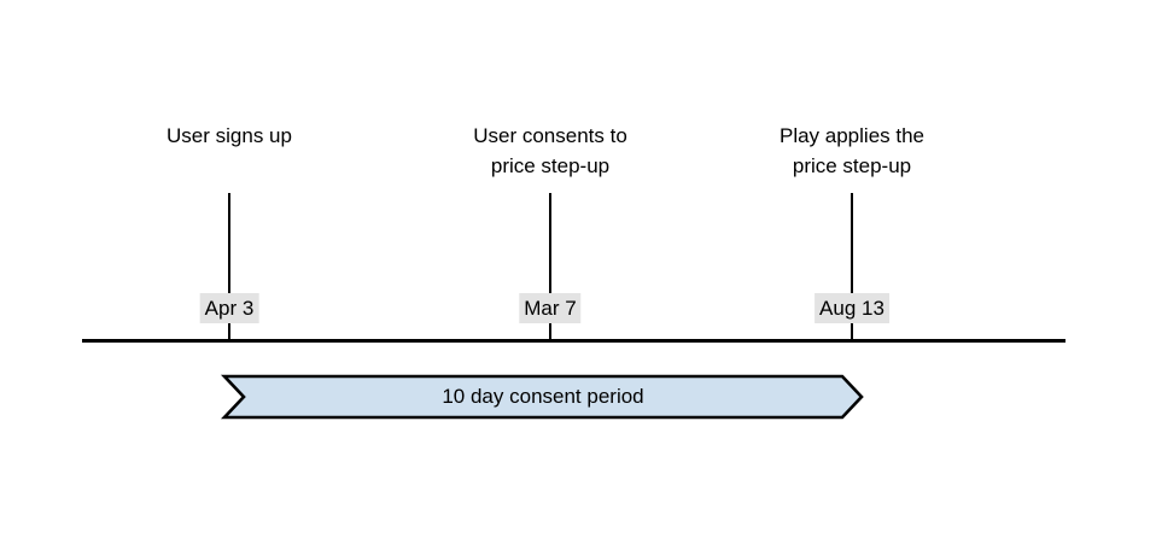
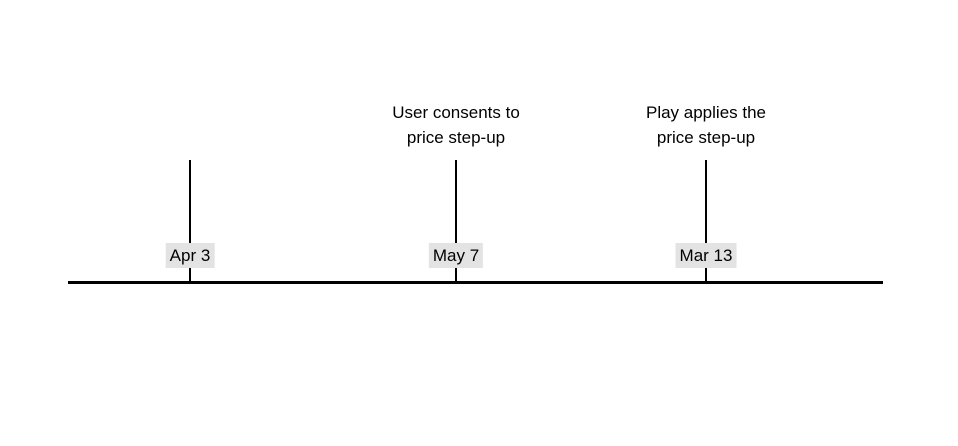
- User signs up
  Apr 3
  User consents to
  price step-up
- Mar 7
+ May 7
  Play applies the
  price step-up
- Aug 13
+ Mar 13
- 10 day consent period
